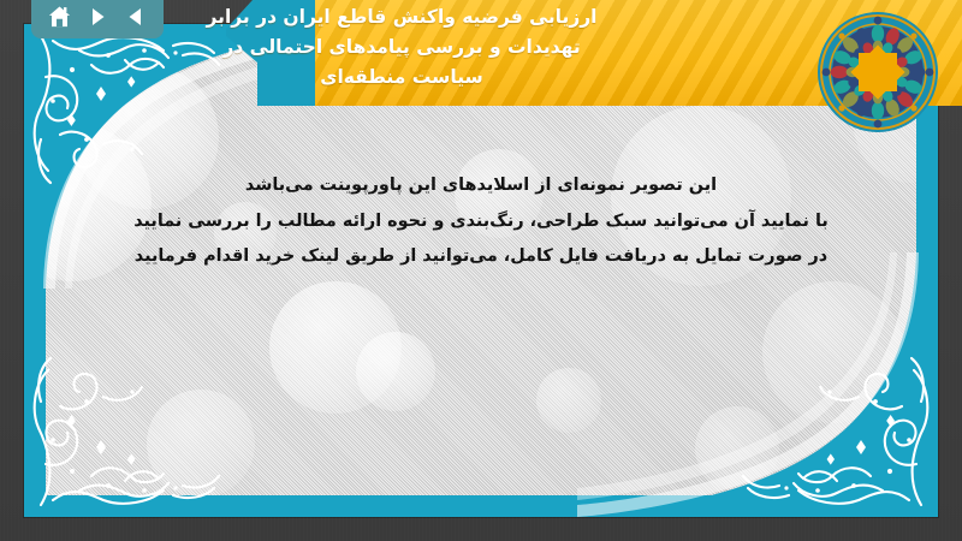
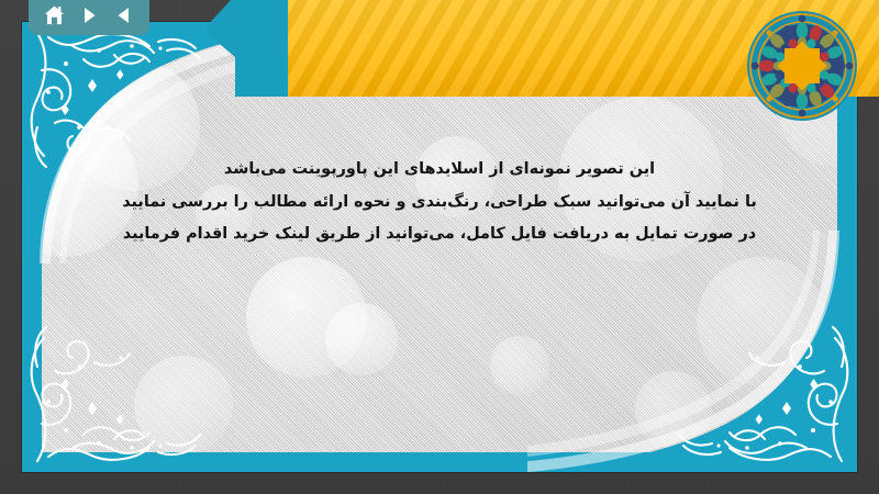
  این تصویر نمونه‌ای از اسلایدهای این پاورپوینت می‌باشد
  با نمایید آن می‌توانید سبک طراحی، رنگ‌بندی و نحوه ارائه مطالب را بررسی نمایید
  در صورت تمایل به دریافت فایل کامل، می‌توانید از طریق لینک خرید اقدام فرمایید
- ارزیابی فرضیه واکنش قاطع ایران در برابر
- تهدیدات و بررسی پیامدهای احتمالی در
- سیاست منطقه‌ای
